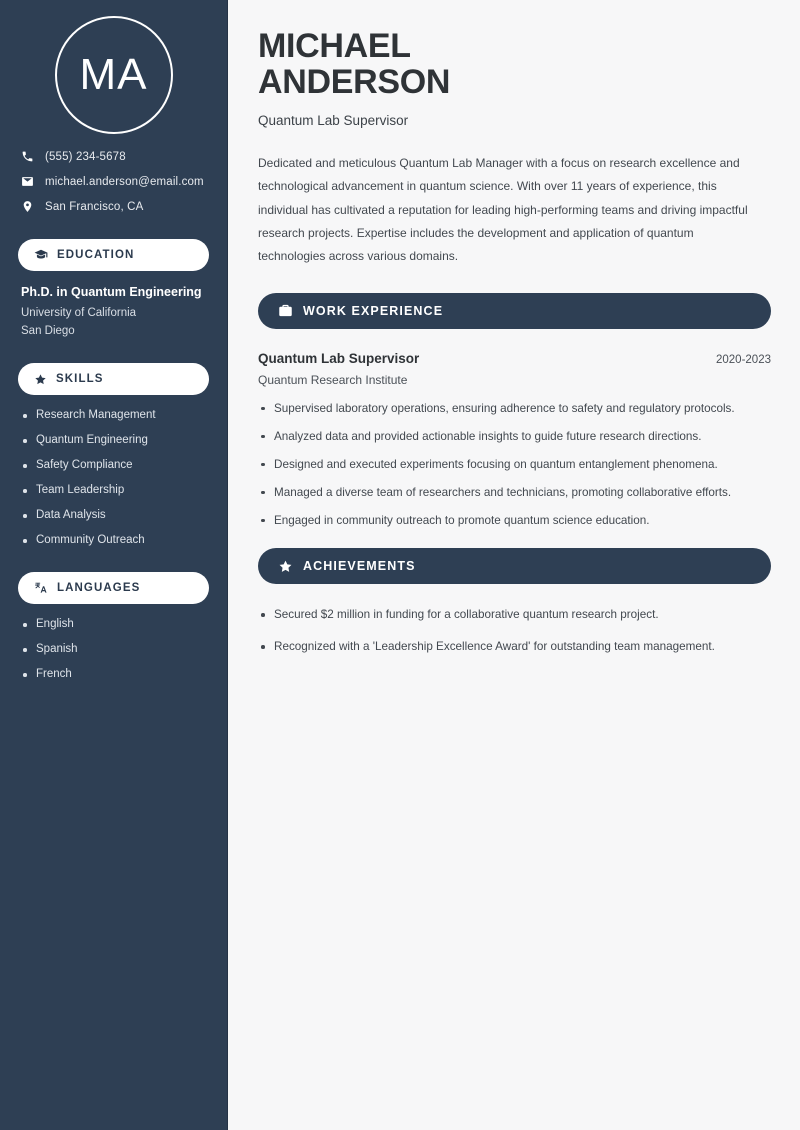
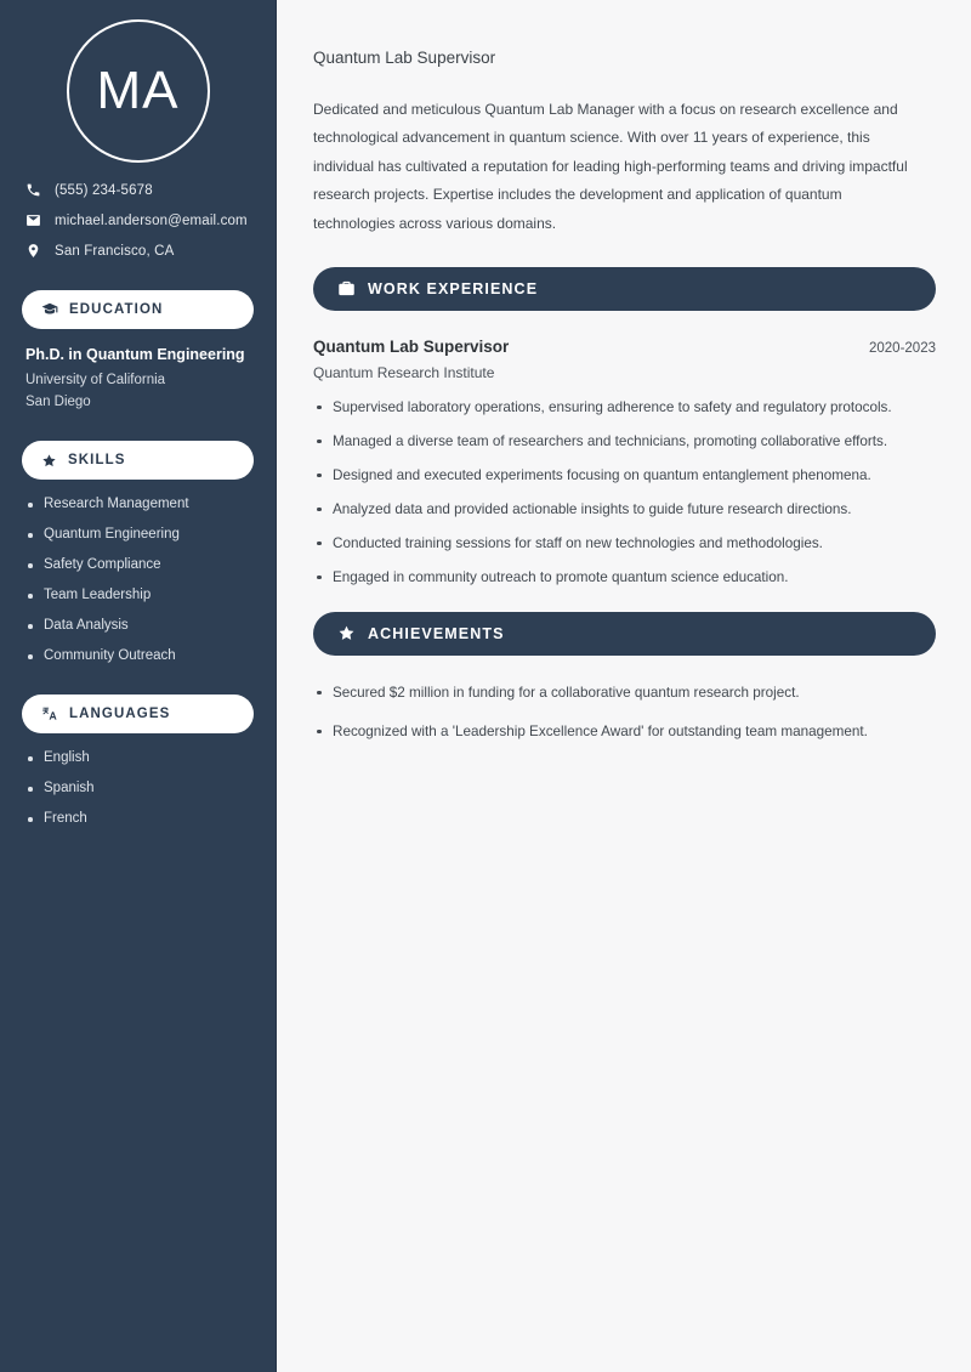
  MA
  (555) 234-5678
  michael.anderson@email.com
  San Francisco, CA
  EDUCATION
  Ph.D. in Quantum Engineering
  University of California
  San Diego
  SKILLS
  Research Management
  Quantum Engineering
  Safety Compliance
  Team Leadership
  Data Analysis
  Community Outreach
  LANGUAGES
  English
  Spanish
  French
- MICHAEL
- ANDERSON
  Quantum Lab Supervisor
  Dedicated and meticulous Quantum Lab Manager with a focus on research excellence and technological advancement in quantum science. With over 11 years of experience, this individual has cultivated a reputation for leading high-performing teams and driving impactful research projects. Expertise includes the development and application of quantum technologies across various domains.
  WORK EXPERIENCE
  Quantum Lab Supervisor
  2020-2023
  Quantum Research Institute
  Supervised laboratory operations, ensuring adherence to safety and regulatory protocols.
- Analyzed data and provided actionable insights to guide future research directions.
+ Managed a diverse team of researchers and technicians, promoting collaborative efforts.
  Designed and executed experiments focusing on quantum entanglement phenomena.
- Managed a diverse team of researchers and technicians, promoting collaborative efforts.
+ Analyzed data and provided actionable insights to guide future research directions.
+ Conducted training sessions for staff on new technologies and methodologies.
  Engaged in community outreach to promote quantum science education.
  ACHIEVEMENTS
  Secured $2 million in funding for a collaborative quantum research project.
  Recognized with a 'Leadership Excellence Award' for outstanding team management.
